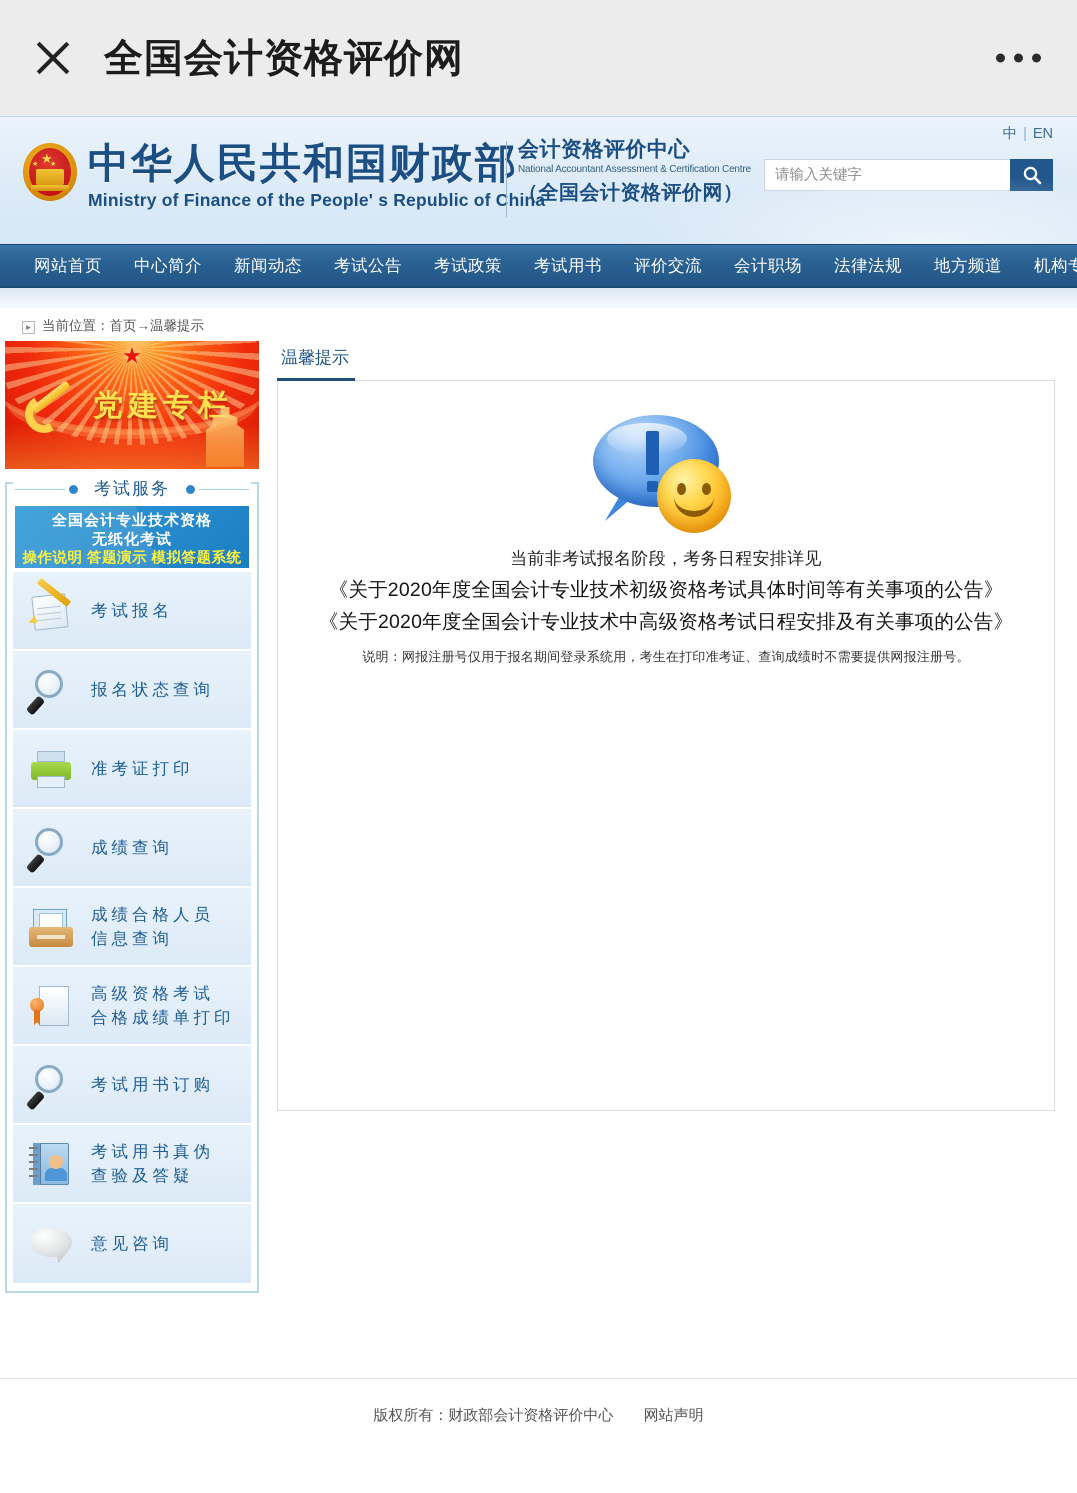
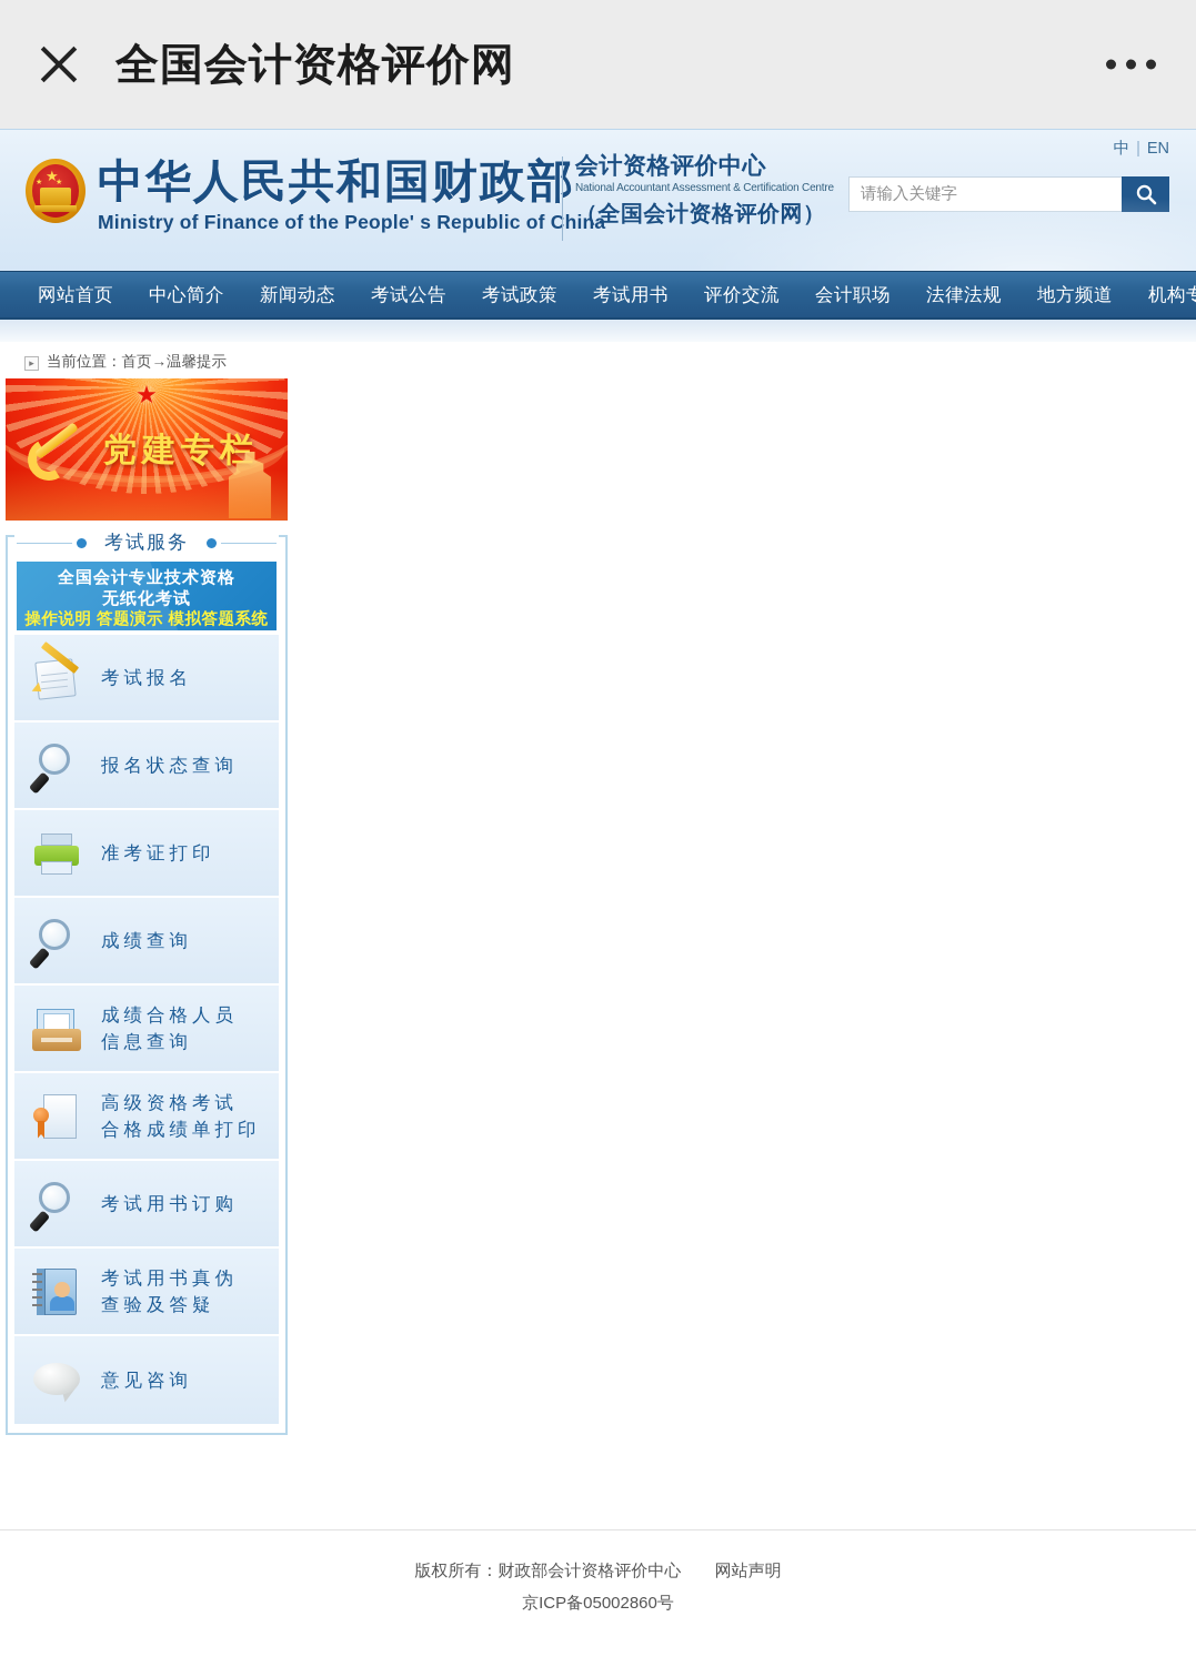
  全国会计资格评价网
  ★
  中华人民共和国财政部
  Ministry of Finance of the People' s Republic of China
  会计资格评价中心
  中 | EN
  网站首页
  中心简介
  新闻动态
  考试公告
  考试政策
  考试用书
  评价交流
  会计职场
  法律法规
  地方频道
  ▸
  当前位置：首页→温馨提示
  ★
  党建专栏
  考试服务
  全国会计专业技术资格
  无纸化考试
  操作说明 答题演示 模拟答题系统
  考试报名
  报名状态查询
  准考证打印
  成绩查询
  成绩合格人员
  信息查询
  高级资格考试
  合格成绩单打印
  考试用书订购
  考试用书真伪
  查验及答疑
  意见咨询
- 温馨提示
- 当前非考试报名阶段，考务日程安排详见
- 《关于2020年度全国会计专业技术初级资格考试具体时间等有关事项的公告》
- 《关于2020年度全国会计专业技术中高级资格考试日程安排及有关事项的公告》
- 说明：网报注册号仅用于报名期间登录系统用，考生在打印准考证、查询成绩时不需要提供网报注册号。
  版权所有：财政部会计资格评价中心 网站声明
+ 京ICP备05002860号
